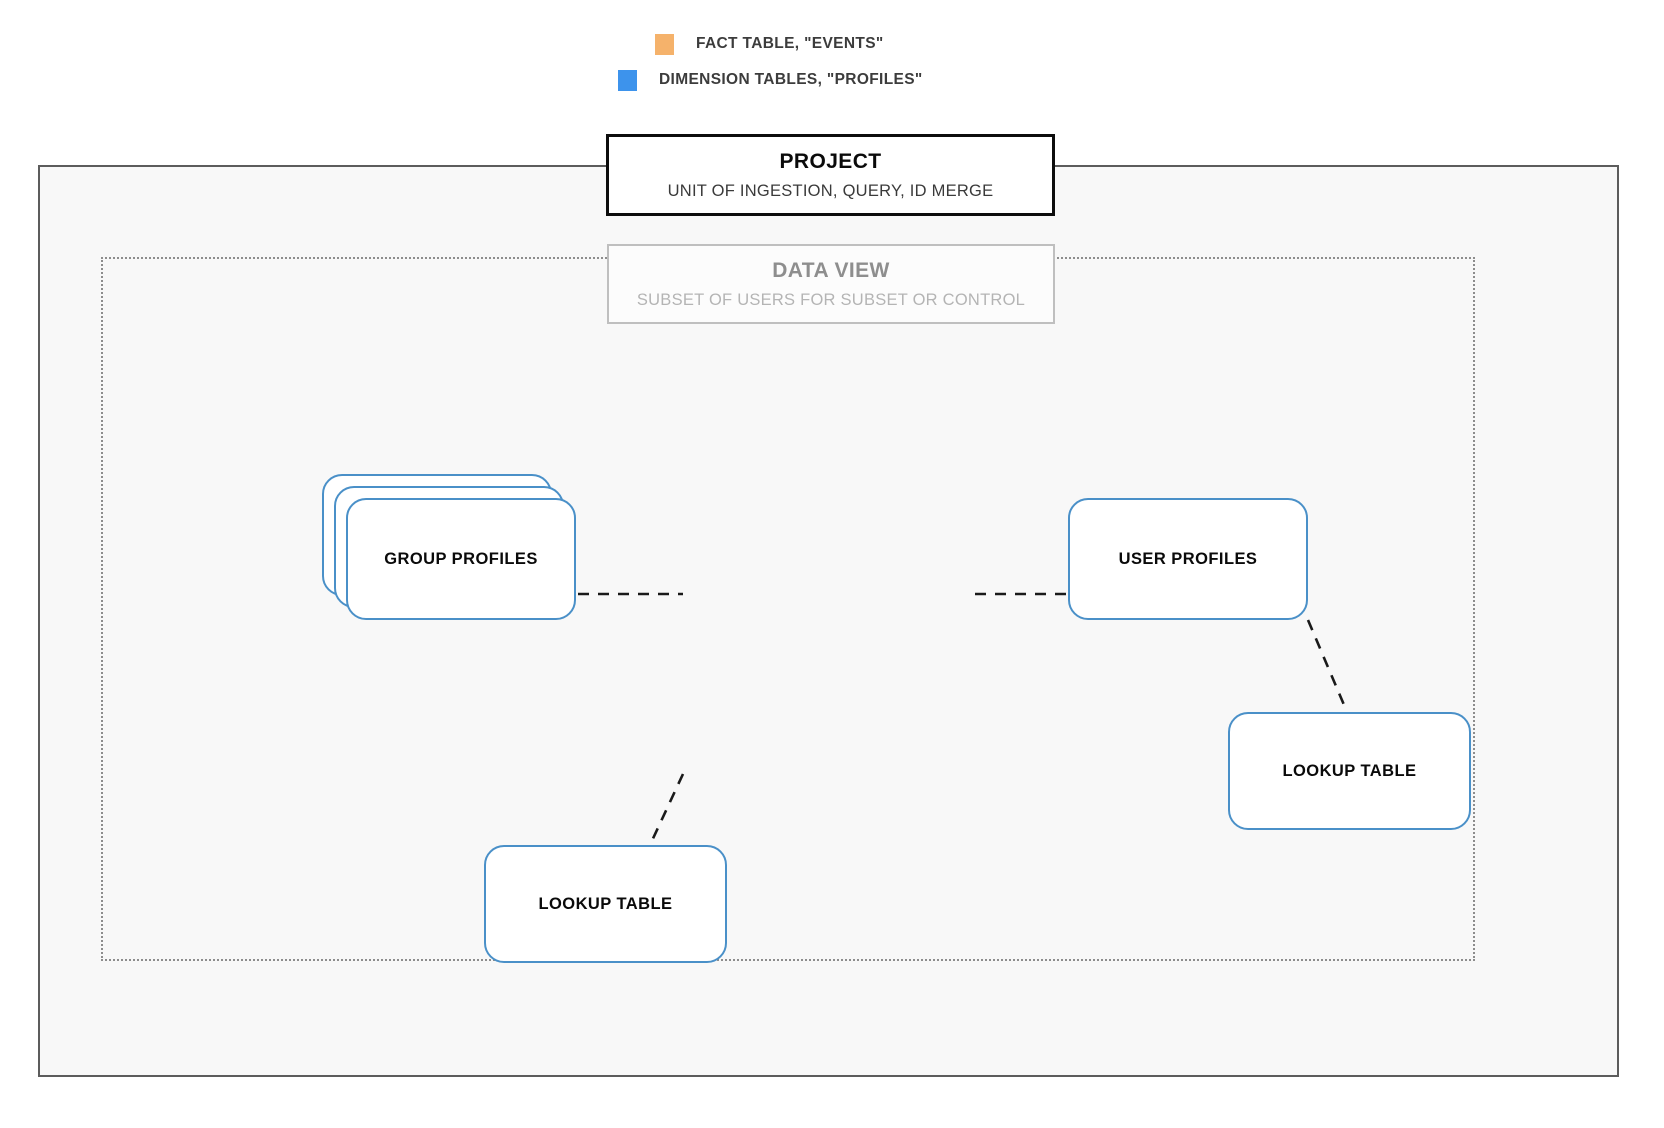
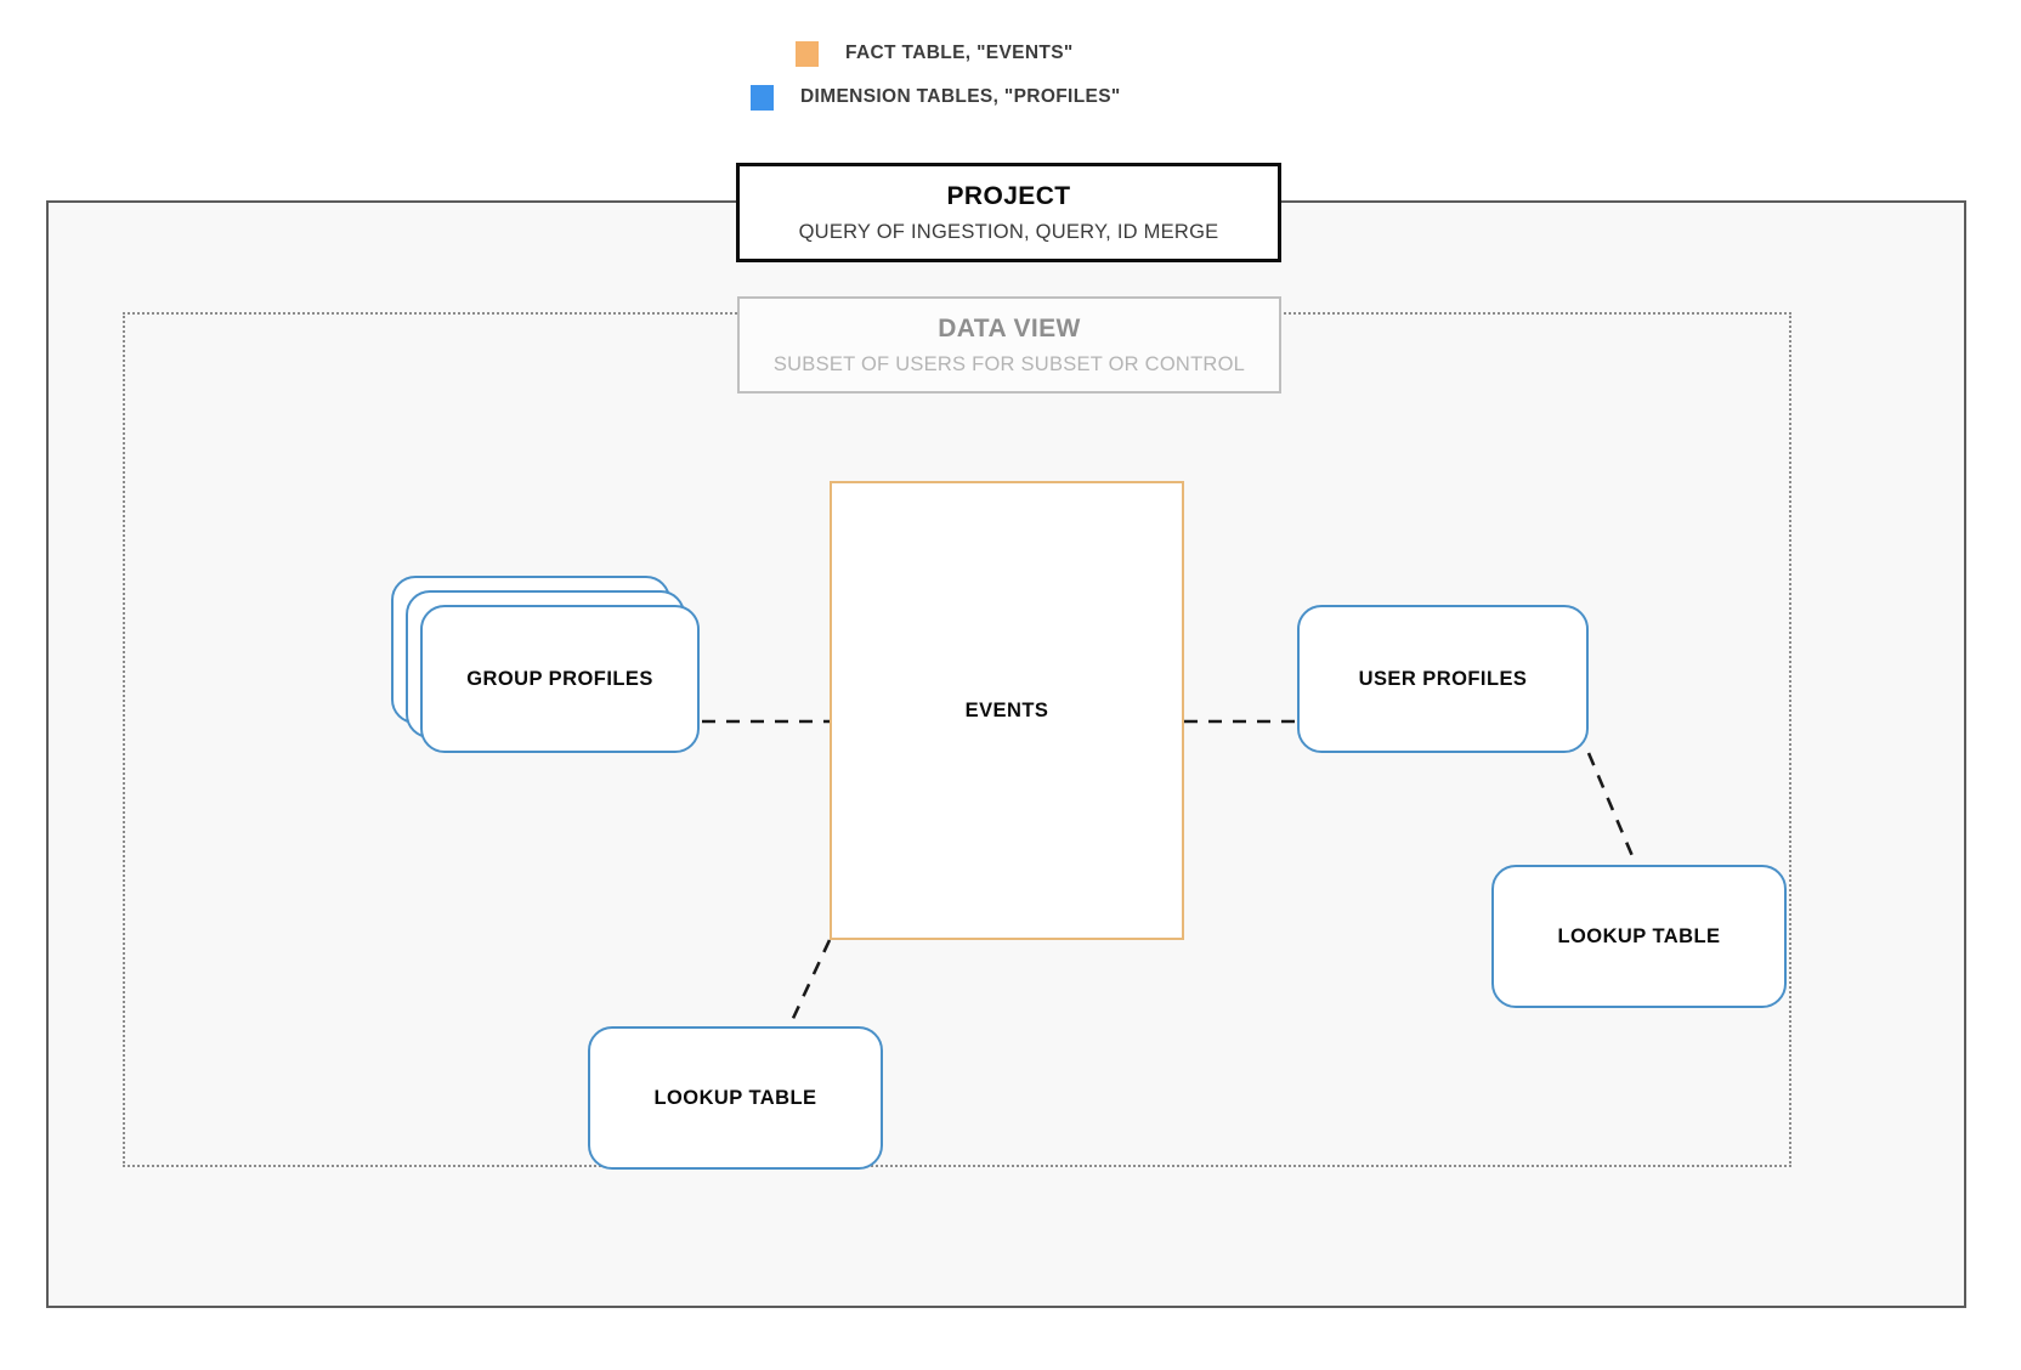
  FACT TABLE, "EVENTS"
  DIMENSION TABLES, "PROFILES"
  PROJECT
- UNIT OF INGESTION, QUERY, ID MERGE
+ QUERY OF INGESTION, QUERY, ID MERGE
  DATA VIEW
  SUBSET OF USERS FOR SUBSET OR CONTROL
+ EVENTS
  GROUP PROFILES
  USER PROFILES
  LOOKUP TABLE
  LOOKUP TABLE
